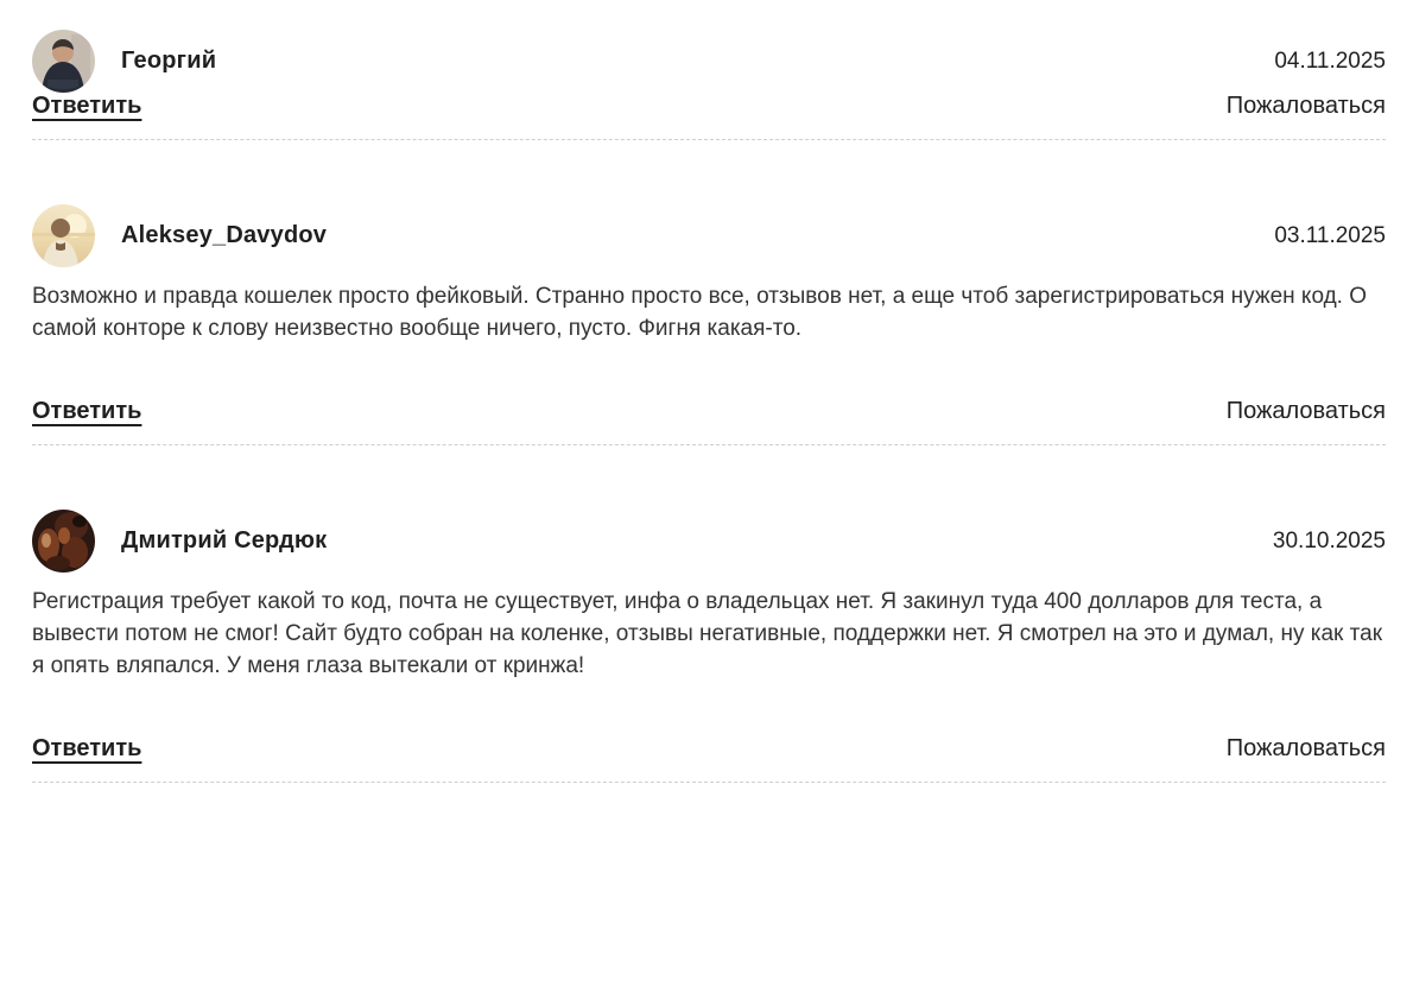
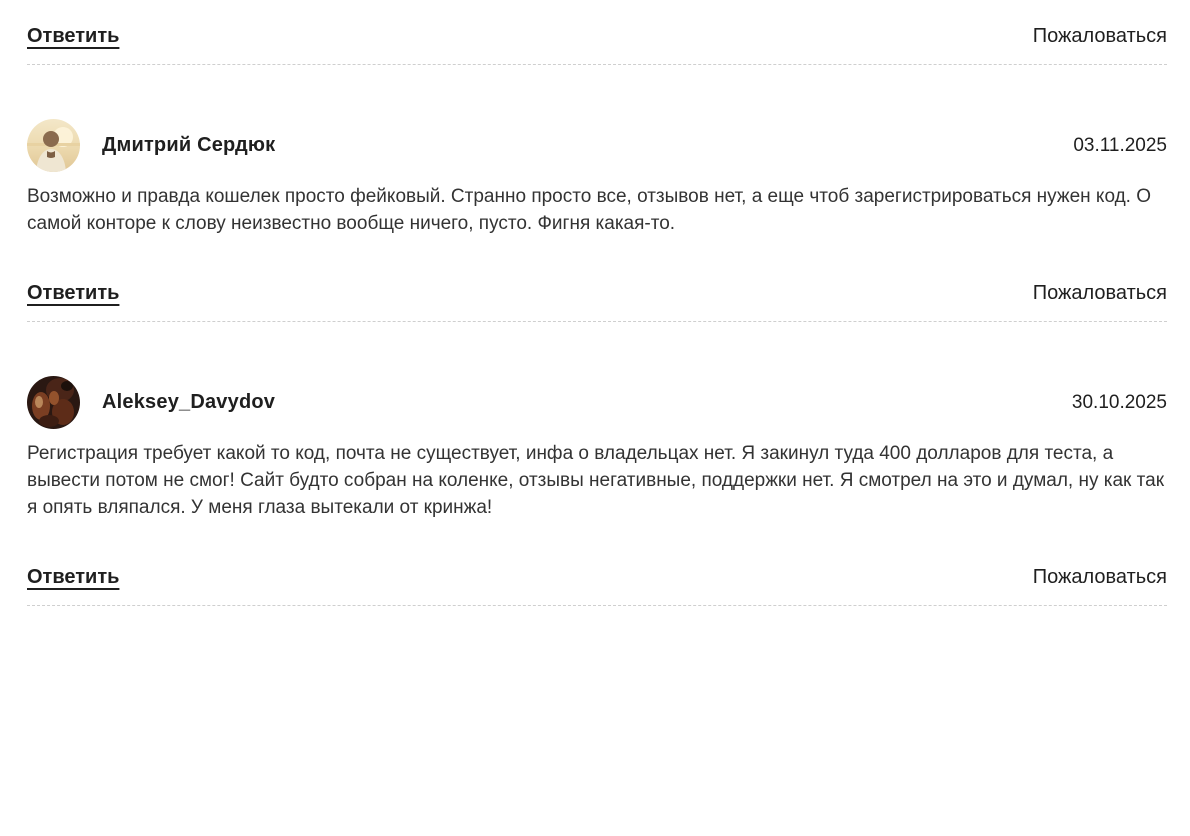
- Георгий
- 04.11.2025
  Ответить
  Пожаловаться
- Aleksey_Davydov
+ Дмитрий Сердюк
  03.11.2025
  Возможно и правда кошелек просто фейковый. Странно просто все, отзывов нет, а еще чтоб зарегистрироваться нужен код. О самой конторе к слову неизвестно вообще ничего, пусто. Фигня какая-то.
  Ответить
  Пожаловаться
- Дмитрий Сердюк
+ Aleksey_Davydov
  30.10.2025
  Регистрация требует какой то код, почта не существует, инфа о владельцах нет. Я закинул туда 400 долларов для теста, а вывести потом не смог! Сайт будто собран на коленке, отзывы негативные, поддержки нет. Я смотрел на это и думал, ну как так я опять вляпался. У меня глаза вытекали от кринжа!
  Ответить
  Пожаловаться
